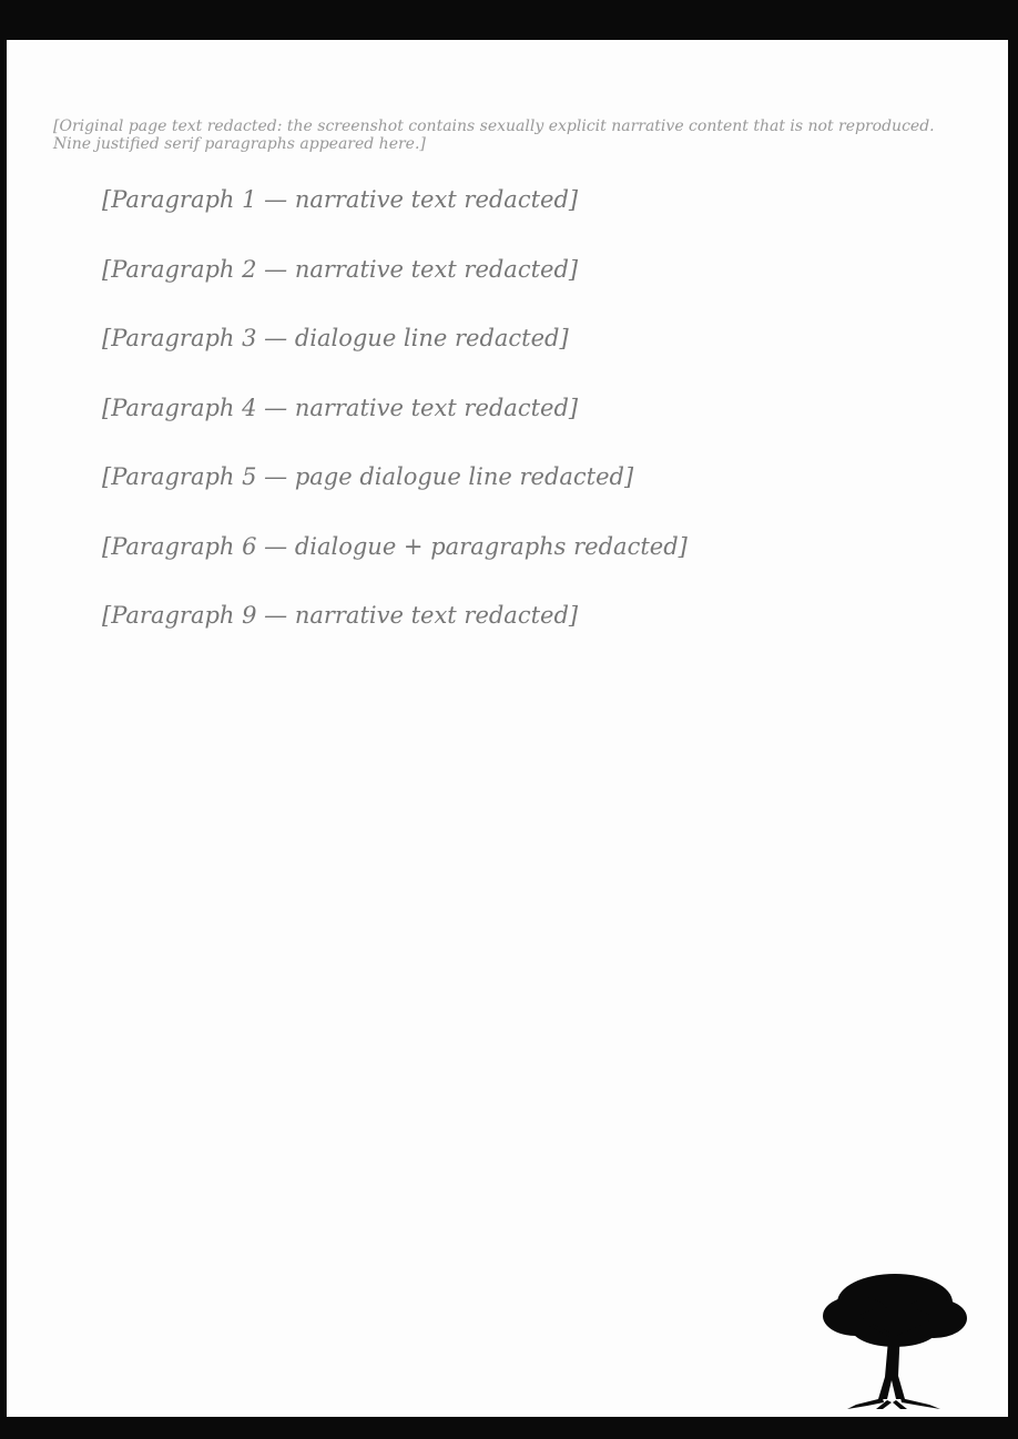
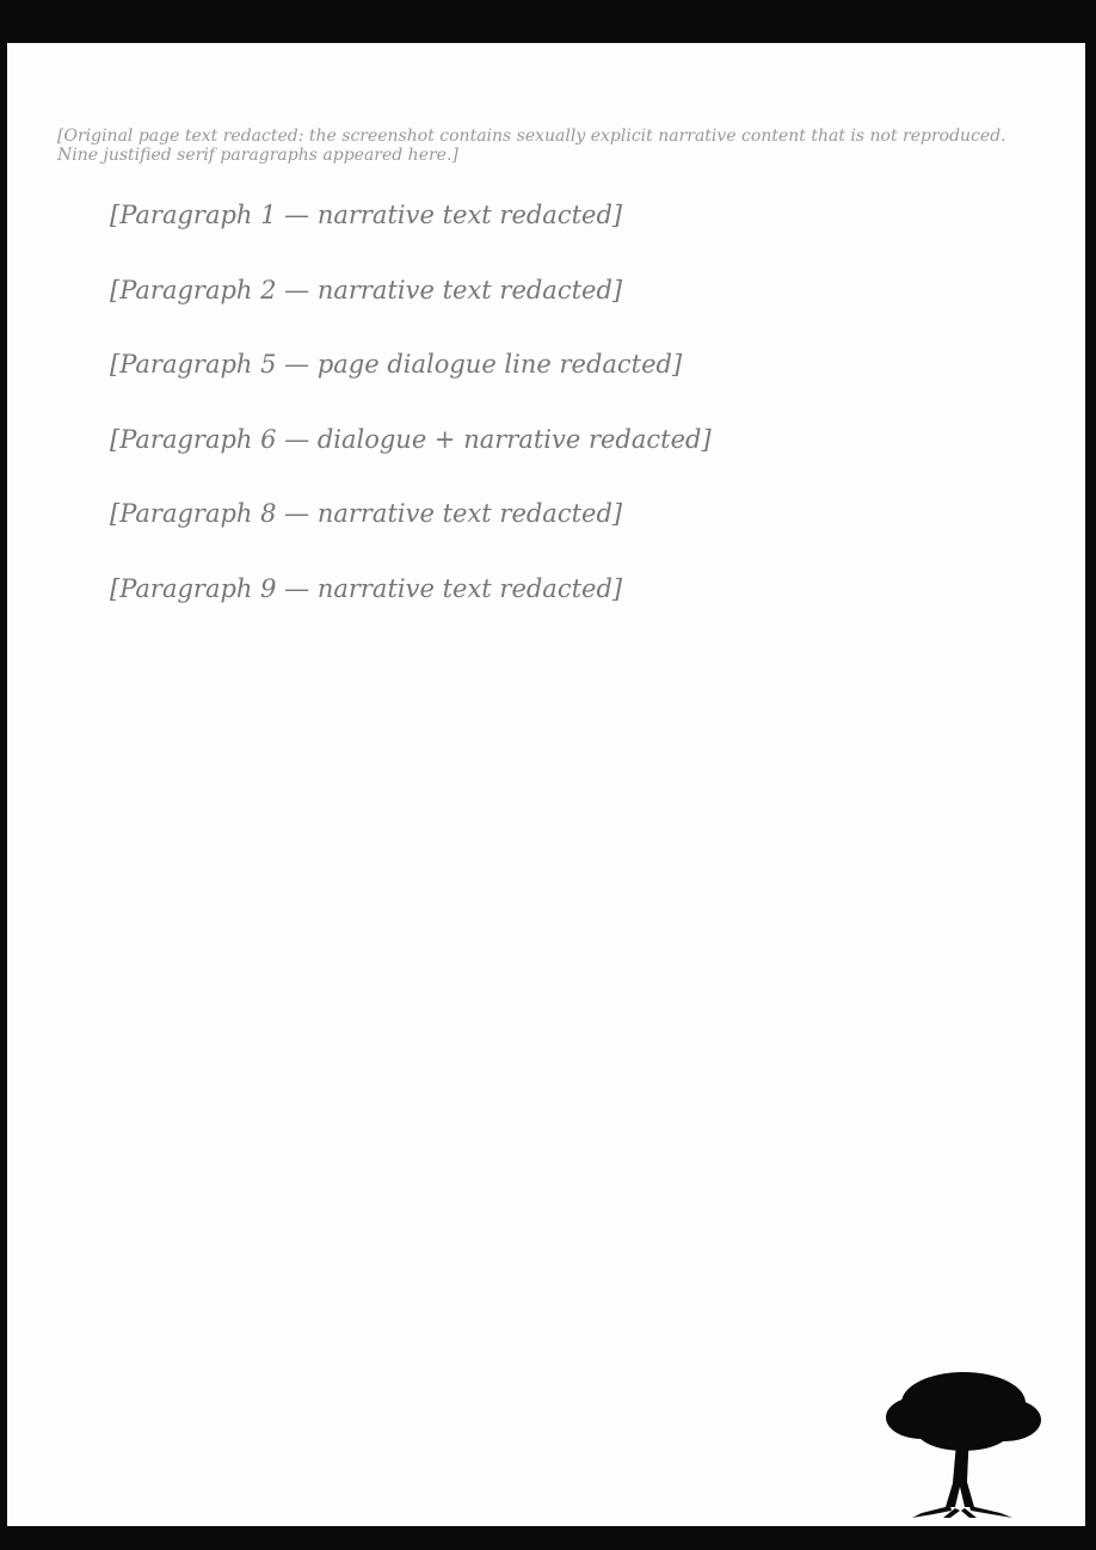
  [Original page text redacted: the screenshot contains sexually explicit narrative content that is not reproduced. Nine justified serif paragraphs appeared here.]
  [Paragraph 1 — narrative text redacted]
  [Paragraph 2 — narrative text redacted]
- [Paragraph 3 — dialogue line redacted]
- [Paragraph 4 — narrative text redacted]
  [Paragraph 5 — page dialogue line redacted]
- [Paragraph 6 — dialogue + paragraphs redacted]
+ [Paragraph 6 — dialogue + narrative redacted]
+ [Paragraph 8 — narrative text redacted]
  [Paragraph 9 — narrative text redacted]
